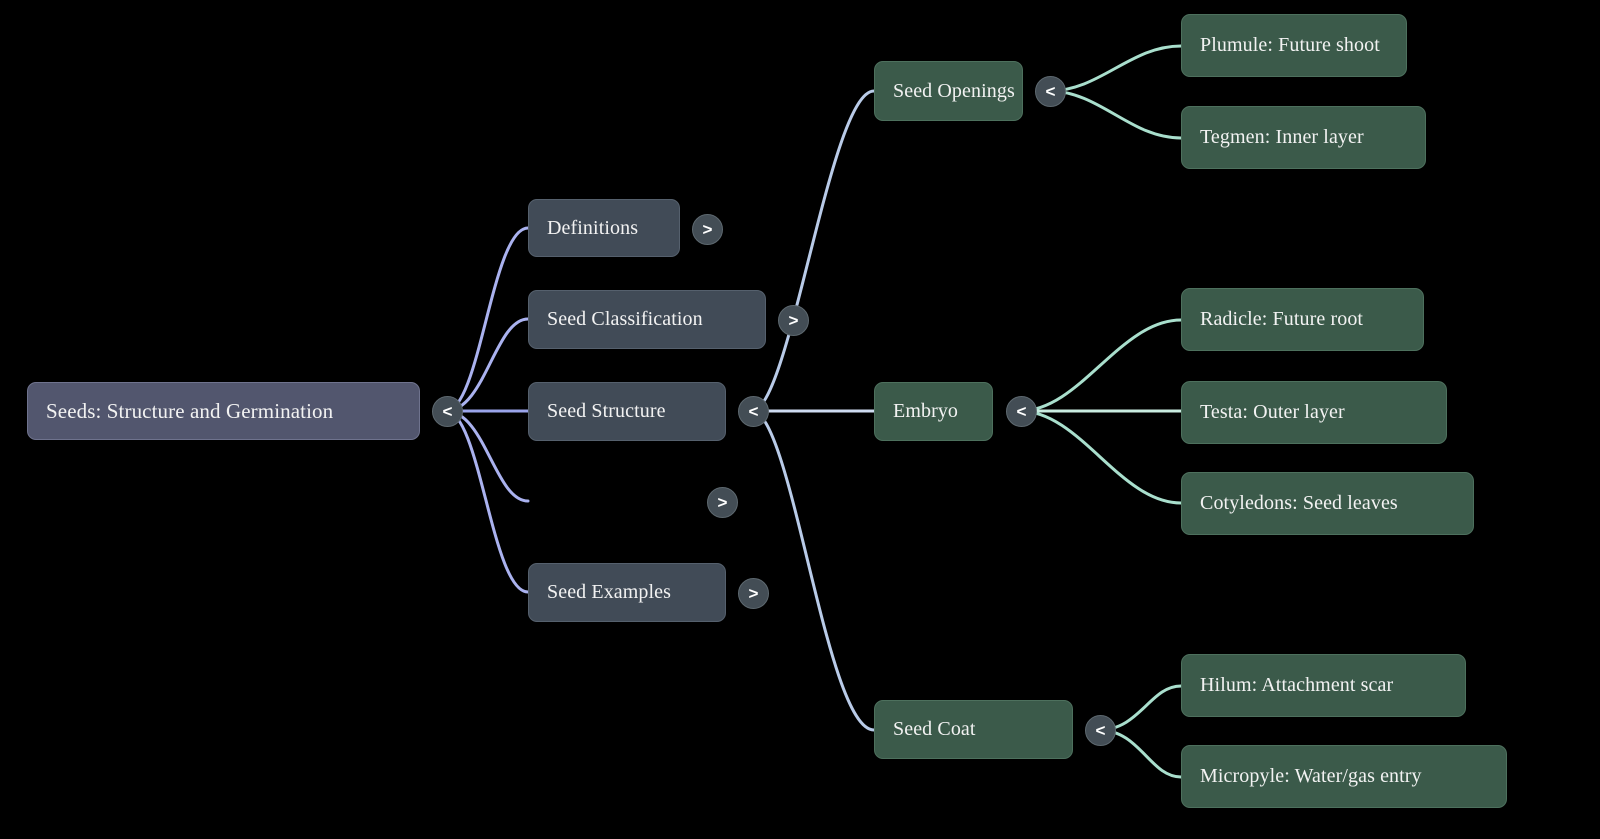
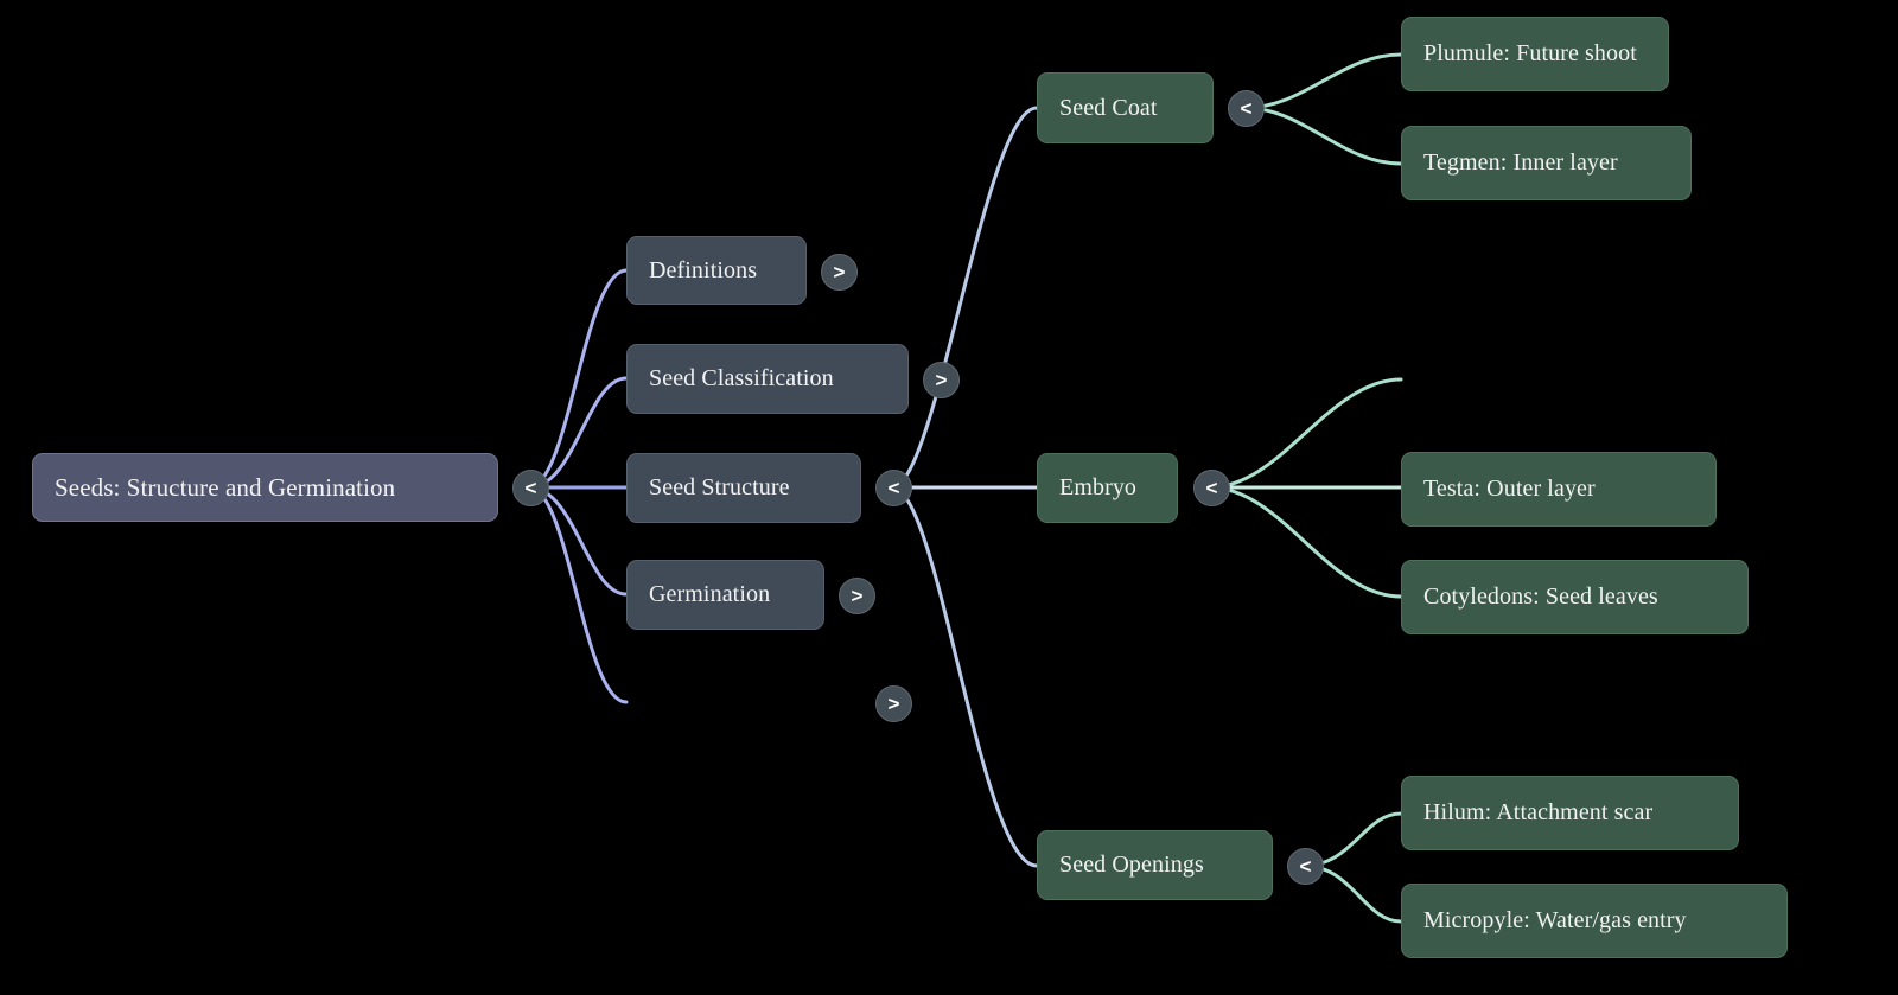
  Seeds: Structure and Germination
  <
  Definitions
  >
  Seed Classification
  >
  Seed Structure
  <
+ Germination
  >
- Seed Examples
  >
- Seed Openings
+ Seed Coat
  <
  Embryo
  <
- Seed Coat
+ Seed Openings
  <
  Plumule: Future shoot
  Tegmen: Inner layer
- Radicle: Future root
  Testa: Outer layer
  Cotyledons: Seed leaves
  Hilum: Attachment scar
  Micropyle: Water/gas entry
